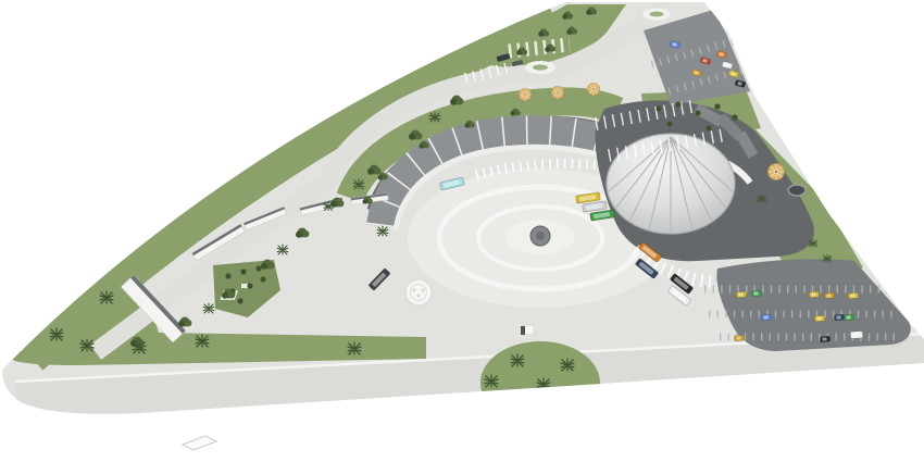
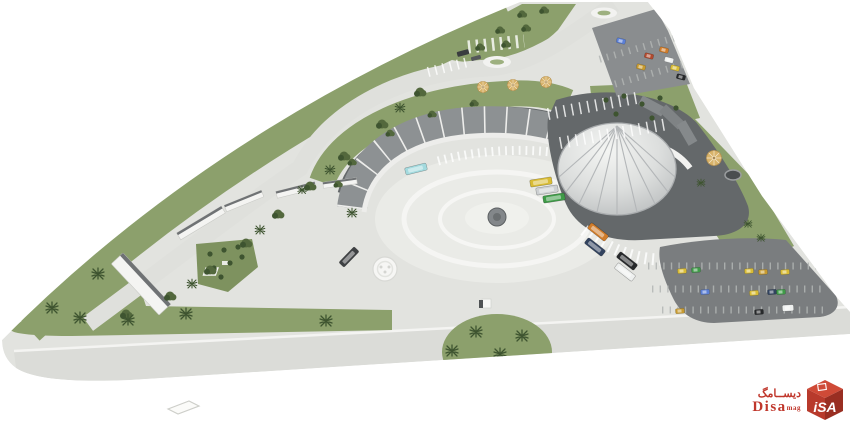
+ ديســامگ
+ Disamag
+ iSA
